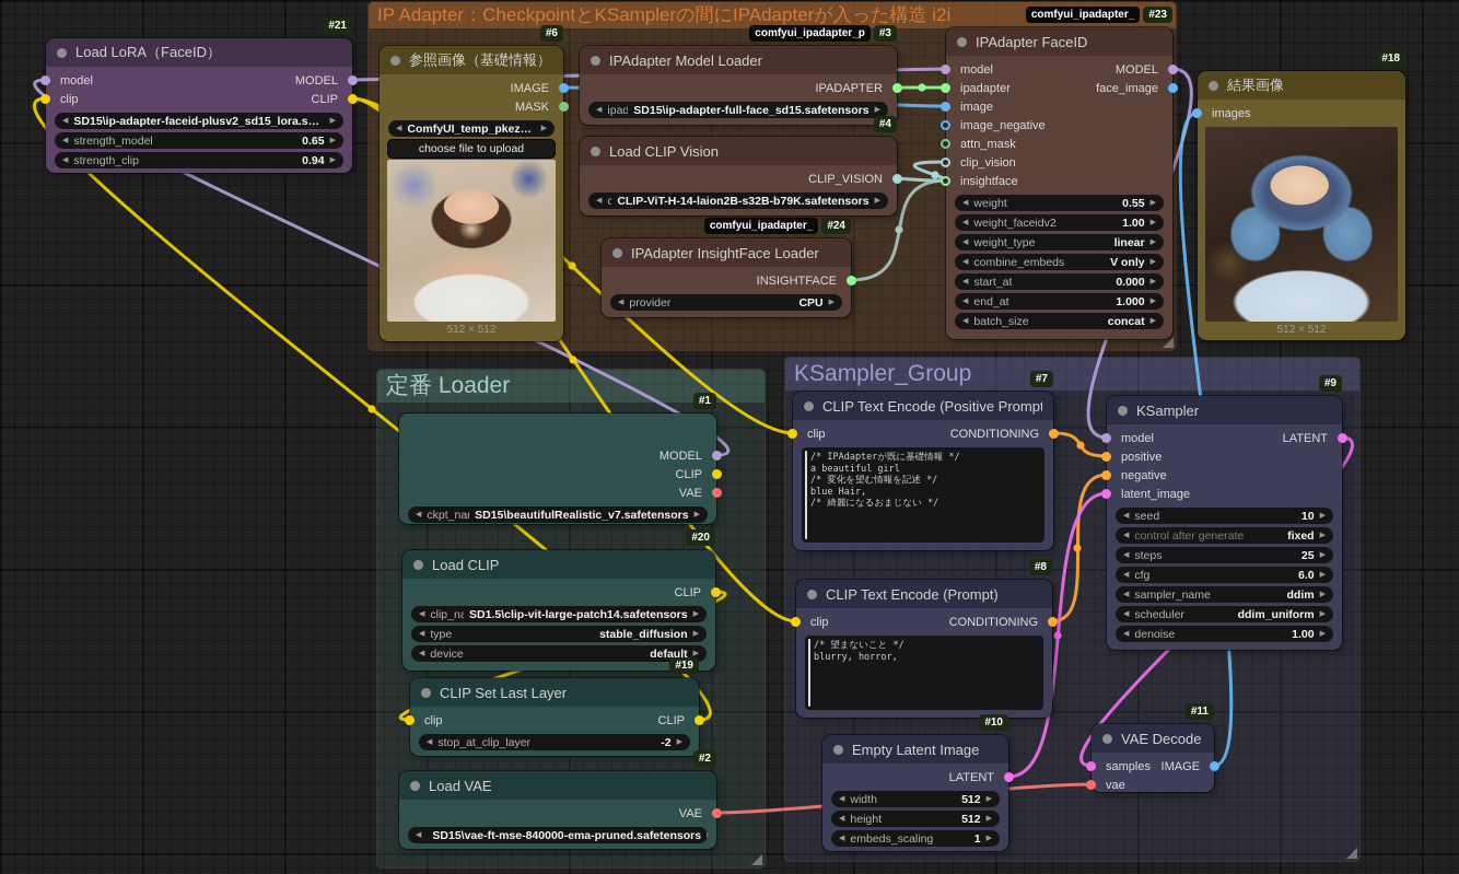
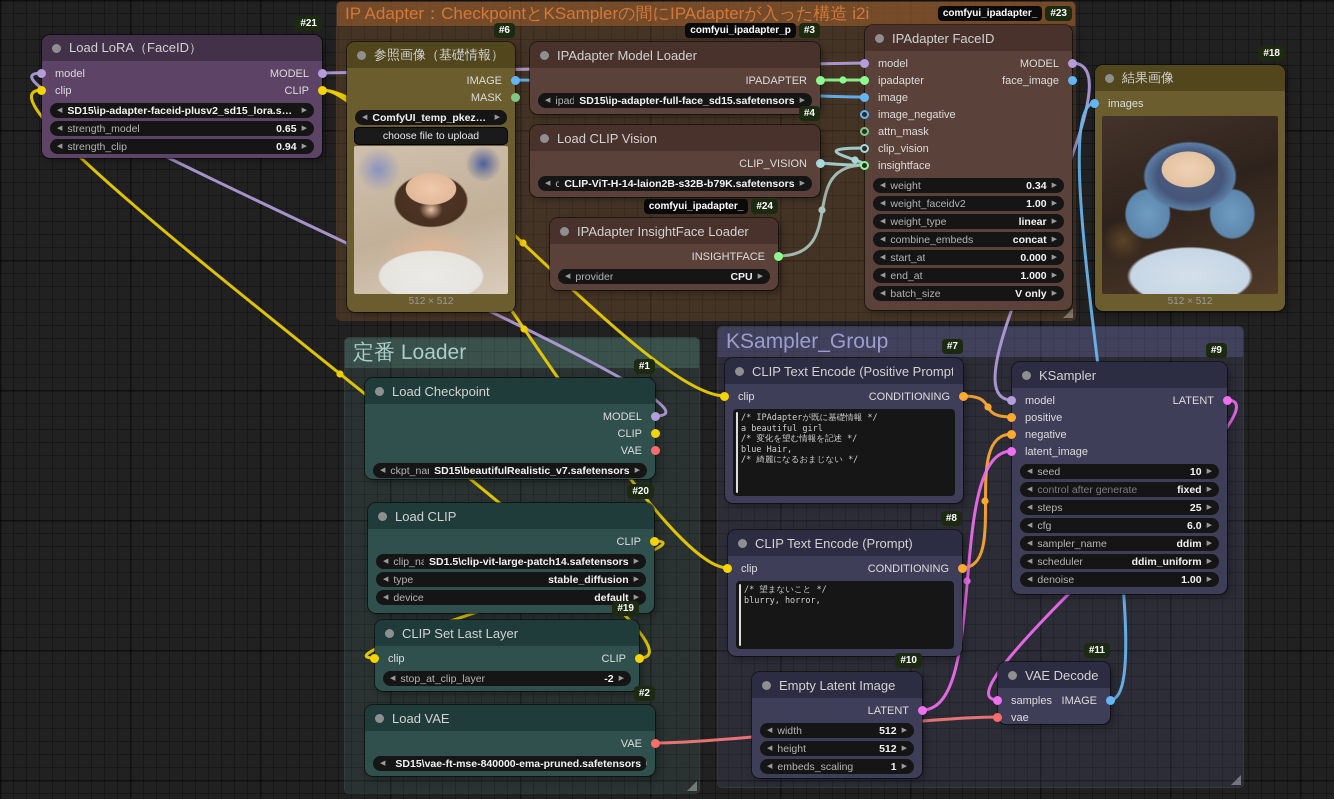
  IP Adapter：CheckpointとKSamplerの間にIPAdapterが入った構造 i2i
  定番 Loader
  KSampler_Group
  #21
  Load LoRA（FaceID）
  model
  clip
  MODEL
  CLIP
  SD15\ip-adapter-faceid-plusv2_sd15_lora.safe
  strength_model
  0.65
  strength_clip
  0.94
  #6
  参照画像（基礎情報）
  IMAGE
  MASK
  ComfyUI_temp_pkezk ..
  choose file to upload
  512 × 512
  comfyui_ipadapter_p
  #3
  IPAdapter Model Loader
  IPADAPTER
  SD15\ip-adapter-full-face_sd15.safetensors
  #4
  Load CLIP Vision
  CLIP_VISION
  CLIP-ViT-H-14-laion2B-s32B-b79K.safetensors
  comfyui_ipadapter_
  #24
  IPAdapter InsightFace Loader
  INSIGHTFACE
  provider
  CPU
  comfyui_ipadapter_
  #23
  IPAdapter FaceID
  model
  ipadapter
  image
  image_negative
  attn_mask
  clip_vision
  insightface
  MODEL
  face_image
  weight
- 0.55
+ 0.34
  weight_faceidv2
  1.00
  weight_type
  linear
  combine_embeds
- V only
+ concat
  start_at
  0.000
  end_at
  1.000
  batch_size
- concat
+ V only
  #18
  結果画像
  images
  512 × 512
  #1
+ Load Checkpoint
  MODEL
  CLIP
  VAE
  ckpt_na
  SD15\beautifulRealistic_v7.safetensors
  #20
  Load CLIP
  CLIP
  clip_na
  SD1.5\clip-vit-large-patch14.safetensors
  type
  stable_diffusion
  device
  default
  #19
  CLIP Set Last Layer
  clip
  CLIP
  stop_at_clip_layer
  -2
  #2
  Load VAE
  VAE
  SD15\vae-ft-mse-840000-ema-pruned.safetensors
  #7
  CLIP Text Encode (Positive Prompt
  clip
  CONDITIONING
  /* IPAdapterが既に基礎情報 */
  a beautiful girl
  /* 変化を望む情報を記述 */
  blue Hair,
  /* 綺麗になるおまじない */
  #8
  CLIP Text Encode (Prompt)
  clip
  CONDITIONING
  /* 望まないこと */
  blurry, horror,
  #10
  Empty Latent Image
  LATENT
  width
  512
  height
  512
  embeds_scaling
  1
  #9
  KSampler
  model
  positive
  negative
  latent_image
  LATENT
  seed
  10
  control after generate
  fixed
  steps
  25
  cfg
  6.0
  sampler_name
  ddim
  scheduler
  ddim_uniform
  denoise
  1.00
  #11
  VAE Decode
  samples
  vae
  IMAGE
